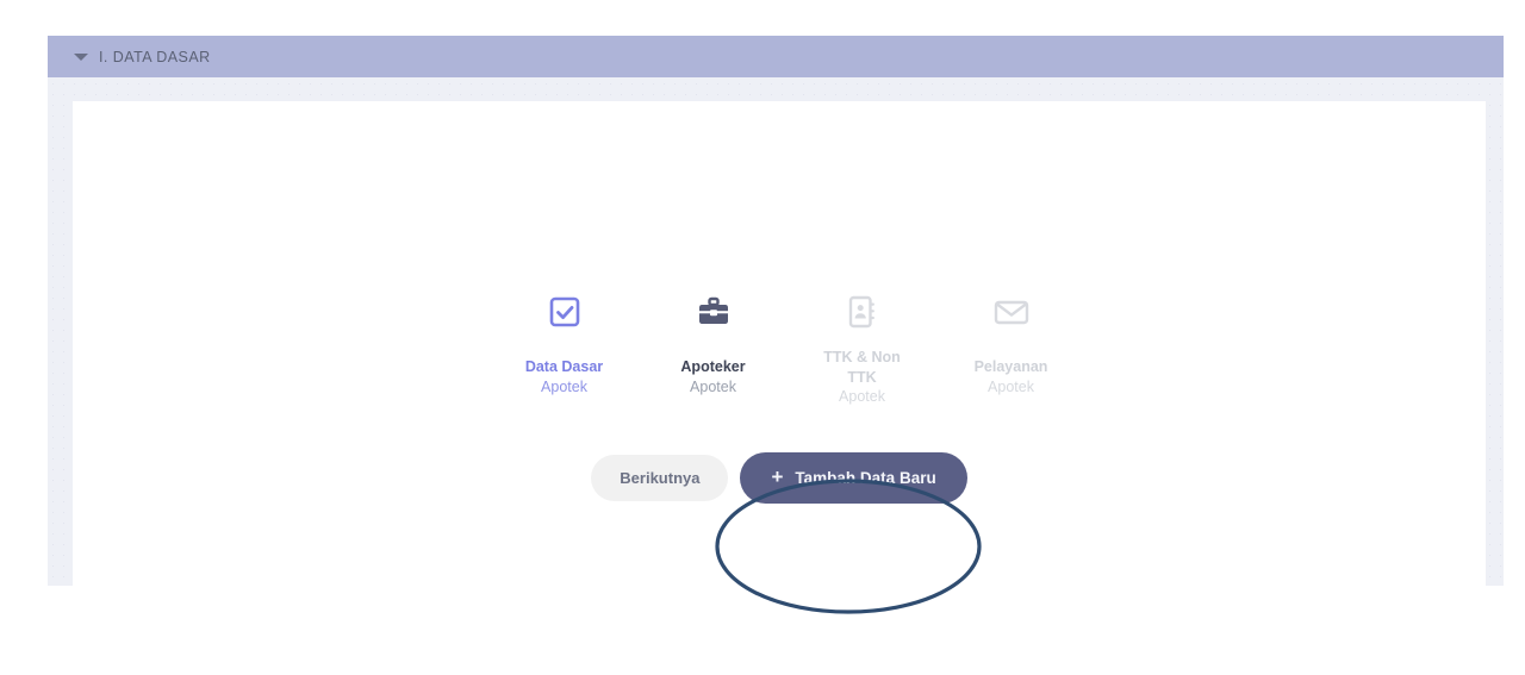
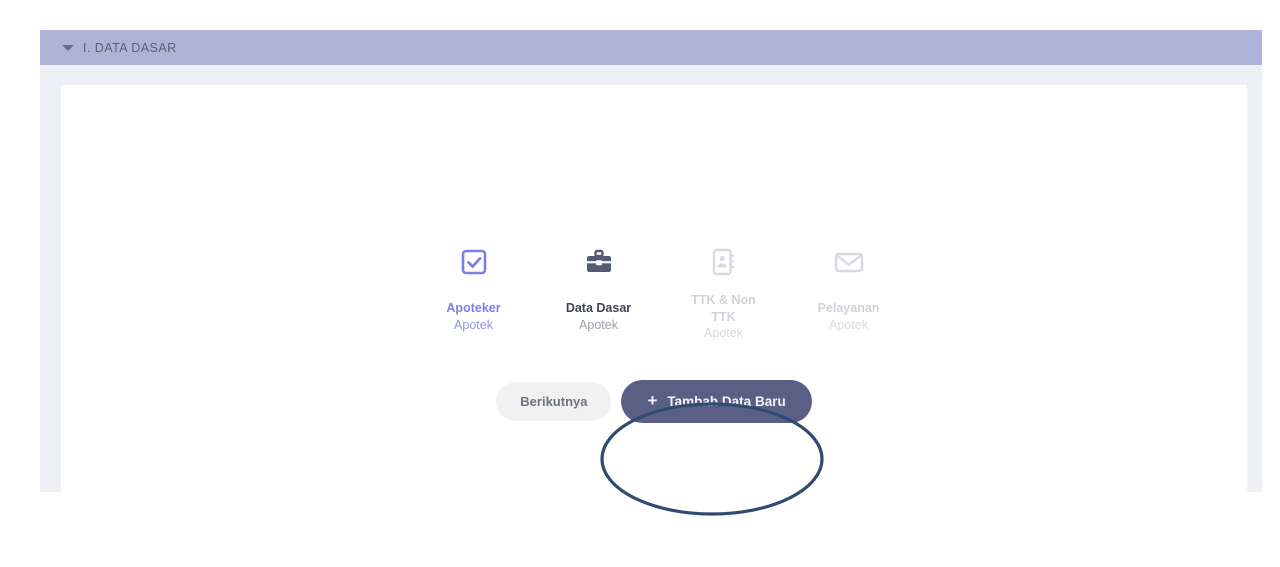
  I. DATA DASAR
- Data Dasar
+ Apoteker
  Apotek
- Apoteker
+ Data Dasar
  Apotek
  TTK & Non
  TTK
  Apotek
  Pelayanan
  Apotek
  Berikutnya
  +
  Tambah Data Baru
